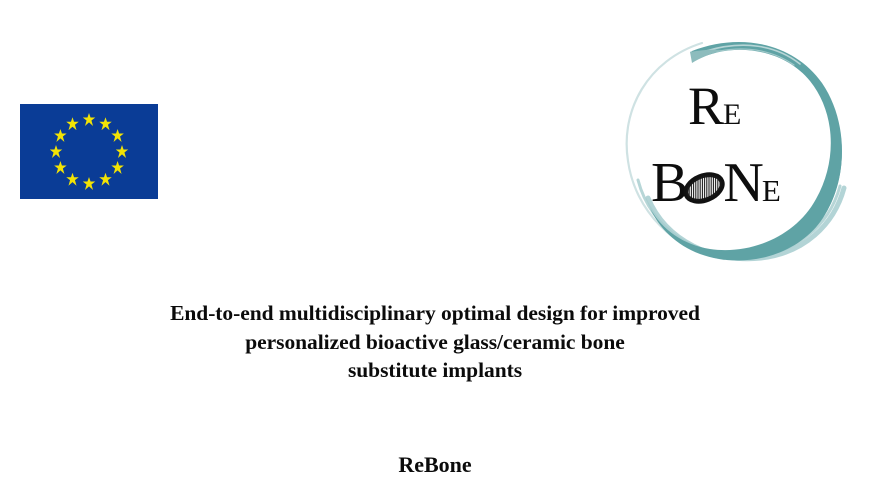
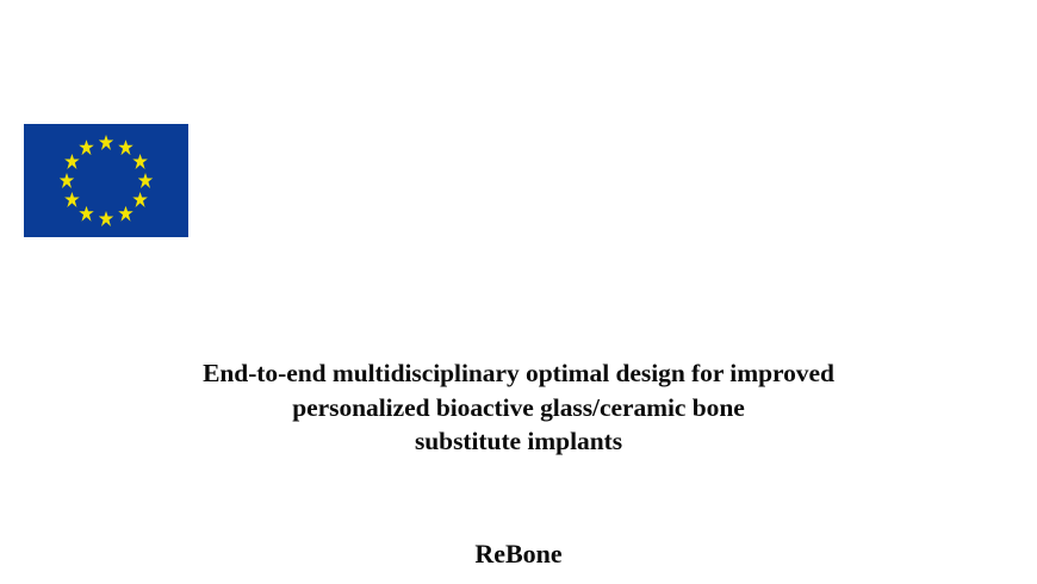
- RE
- B NE
  End-to-end multidisciplinary optimal design for improved
  personalized bioactive glass/ceramic bone
  substitute implants
  ReBone
